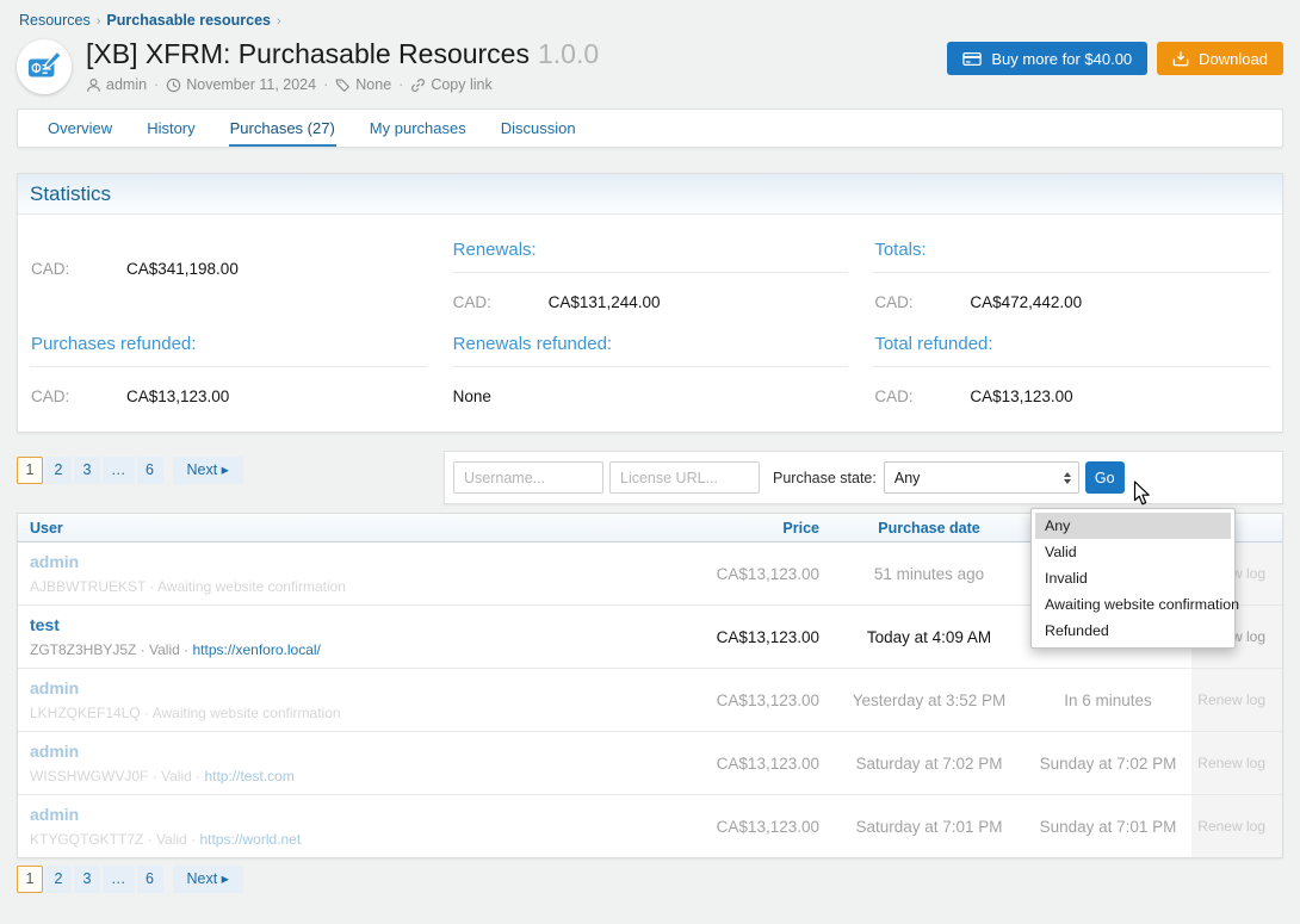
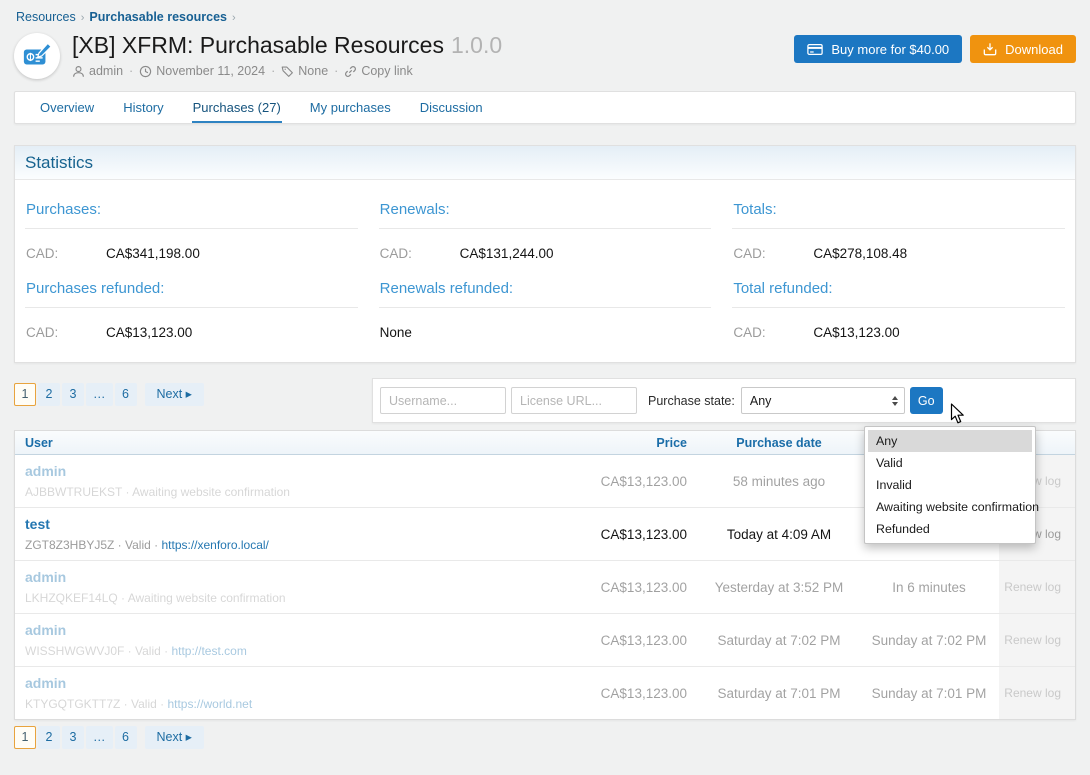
  Resources › Purchasable resources ›
  [XB] XFRM: Purchasable Resources 1.0.0
  admin
  ·
  November 11, 2024
  ·
  None
  ·
  Copy link
  Buy more for $40.00
  Download
  Overview
  History
  Purchases (27)
  My purchases
  Discussion
  Statistics
+ Purchases:
  CAD:
  CA$341,198.00
  Renewals:
  CAD:
  CA$131,244.00
  Totals:
  CAD:
- CA$472,442.00
+ CA$278,108.48
  Purchases refunded:
  CAD:
  CA$13,123.00
  Renewals refunded:
  None
  Total refunded:
  CAD:
  CA$13,123.00
  1
  2
  3
  …
  6
  Next ▸
  Username...
  License URL...
  Purchase state:
  Any
  Go
  User
  Price
  Purchase date
  admin
  AJBBWTRUEKST · Awaiting website confirmation
  CA$13,123.00
- 51 minutes ago
+ 58 minutes ago
  test
  ZGT8Z3HBYJ5Z · Valid · https://xenforo.local/
  CA$13,123.00
  Today at 4:09 AM
  admin
  LKHZQKEF14LQ · Awaiting website confirmation
  CA$13,123.00
  Yesterday at 3:52 PM
  In 6 minutes
  Renew log
  admin
  WISSHWGWVJ0F · Valid · http://test.com
  CA$13,123.00
  Saturday at 7:02 PM
  Sunday at 7:02 PM
  Renew log
  admin
  KTYGQTGKTT7Z · Valid · https://world.net
  CA$13,123.00
  Saturday at 7:01 PM
  Sunday at 7:01 PM
  Renew log
  1
  2
  3
  …
  6
  Next ▸
  Any
  Valid
  Invalid
  Awaiting website confirmation
  Refunded
